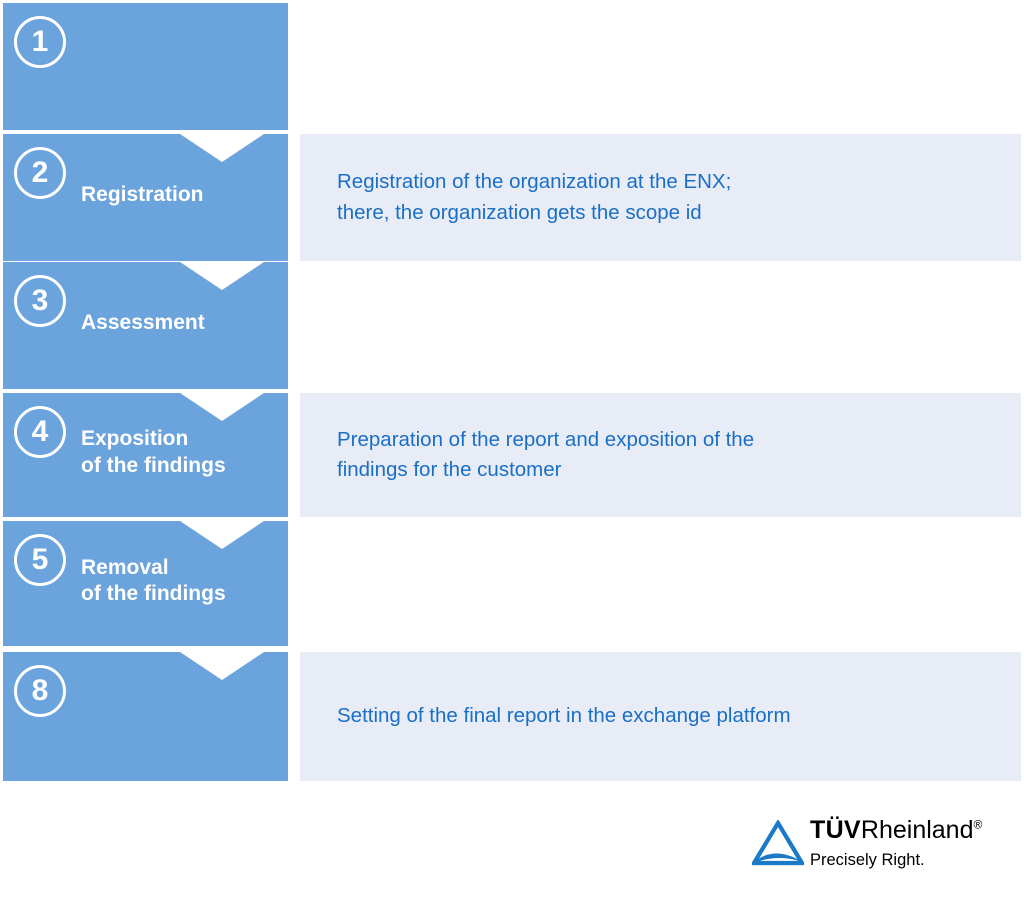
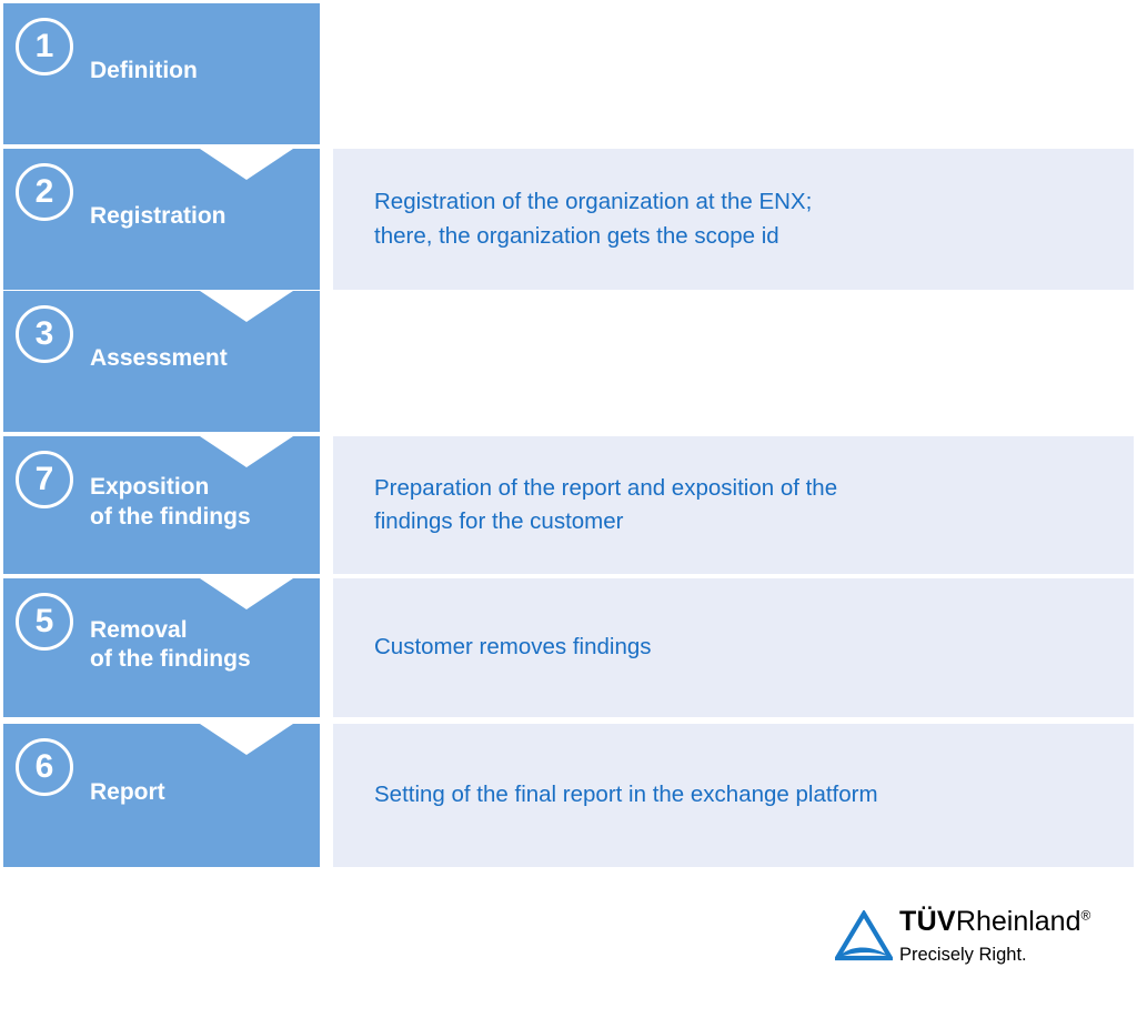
  1
+ Definition
  2
  Registration
  Registration of the organization at the ENX;
  there, the organization gets the scope id
  3
  Assessment
- 4
+ 7
  Exposition
  of the findings
  Preparation of the report and exposition of the
  findings for the customer
  5
  Removal
  of the findings
+ Customer removes findings
- 8
+ 6
+ Report
  Setting of the final report in the exchange platform
  TÜVRheinland®
  Precisely Right.
